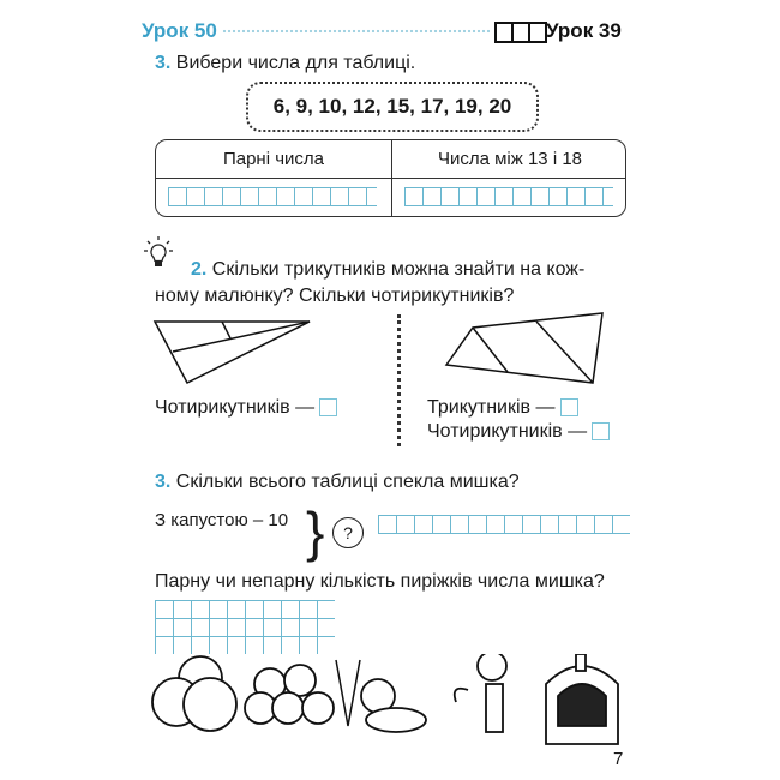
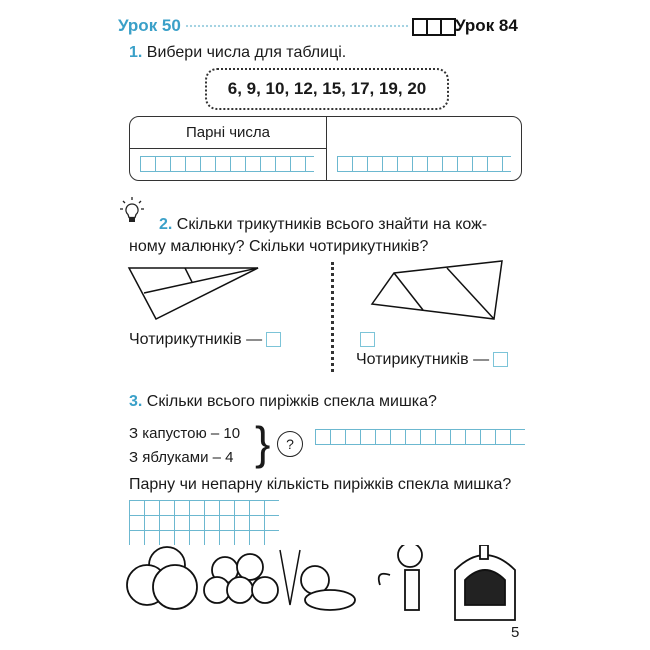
  Урок 50
- Урок 39
+ Урок 84
- 3. Вибери числа для таблиці.
+ 1. Вибери числа для таблиці.
  6, 9, 10, 12, 15, 17, 19, 20
  Парні числа
- Числа між 13 і 18
- 2. Скільки трикутників можна знайти на кож-
+ 2. Скільки трикутників всього знайти на кож-
  ному малюнку? Скільки чотирикутників?
  Чотирикутників —
- Трикутників —
  Чотирикутників —
- 3. Скільки всього таблиці спекла мишка?
+ 3. Скільки всього пиріжків спекла мишка?
  З капустою – 10
+ З яблуками – 4
  }
  ?
- Парну чи непарну кількість пиріжків числа мишка?
+ Парну чи непарну кількість пиріжків спекла мишка?
- 7
+ 5
